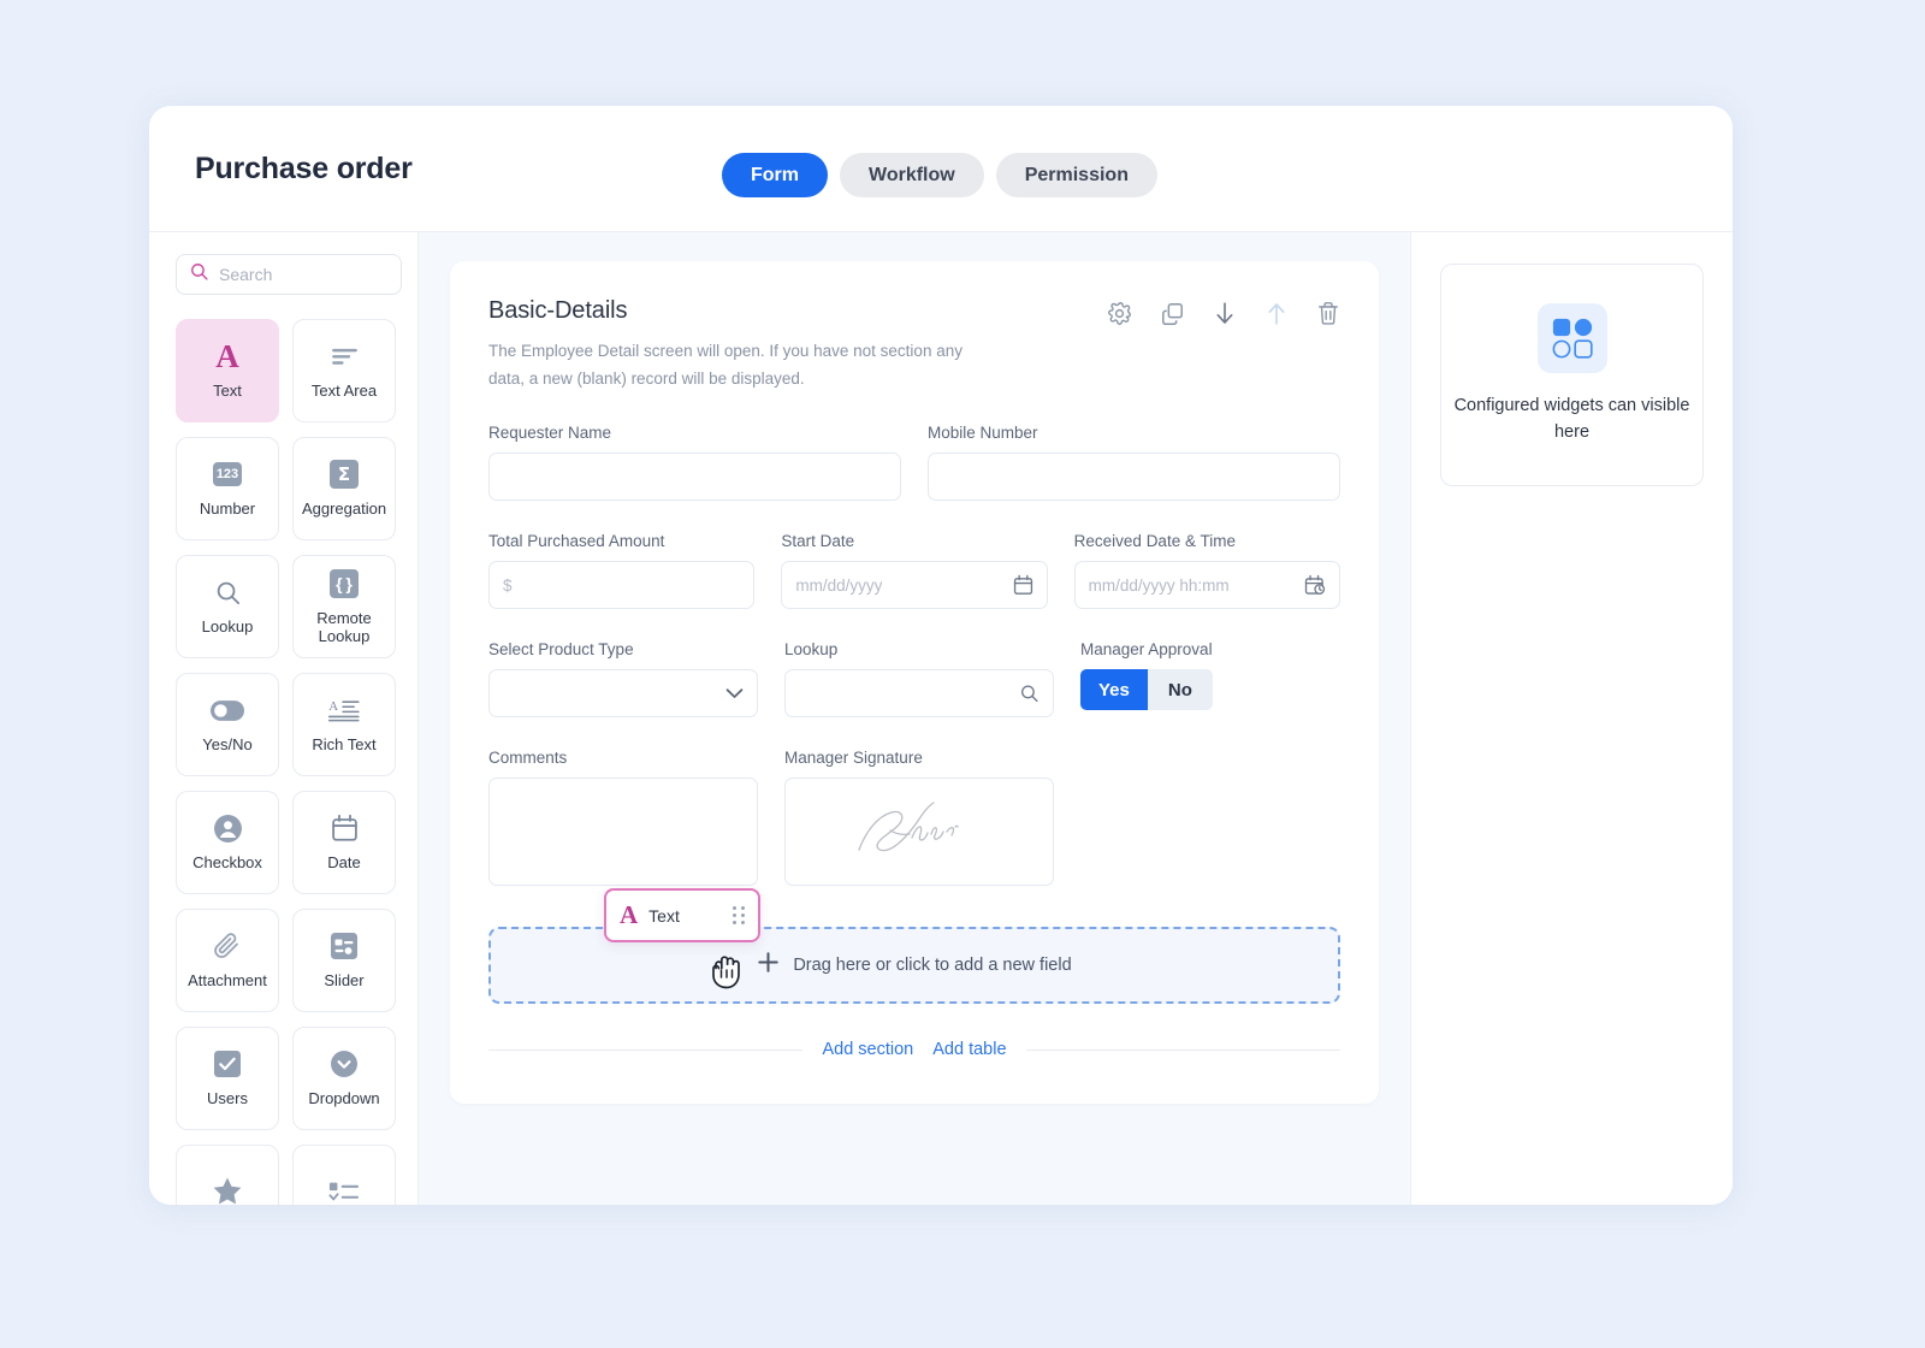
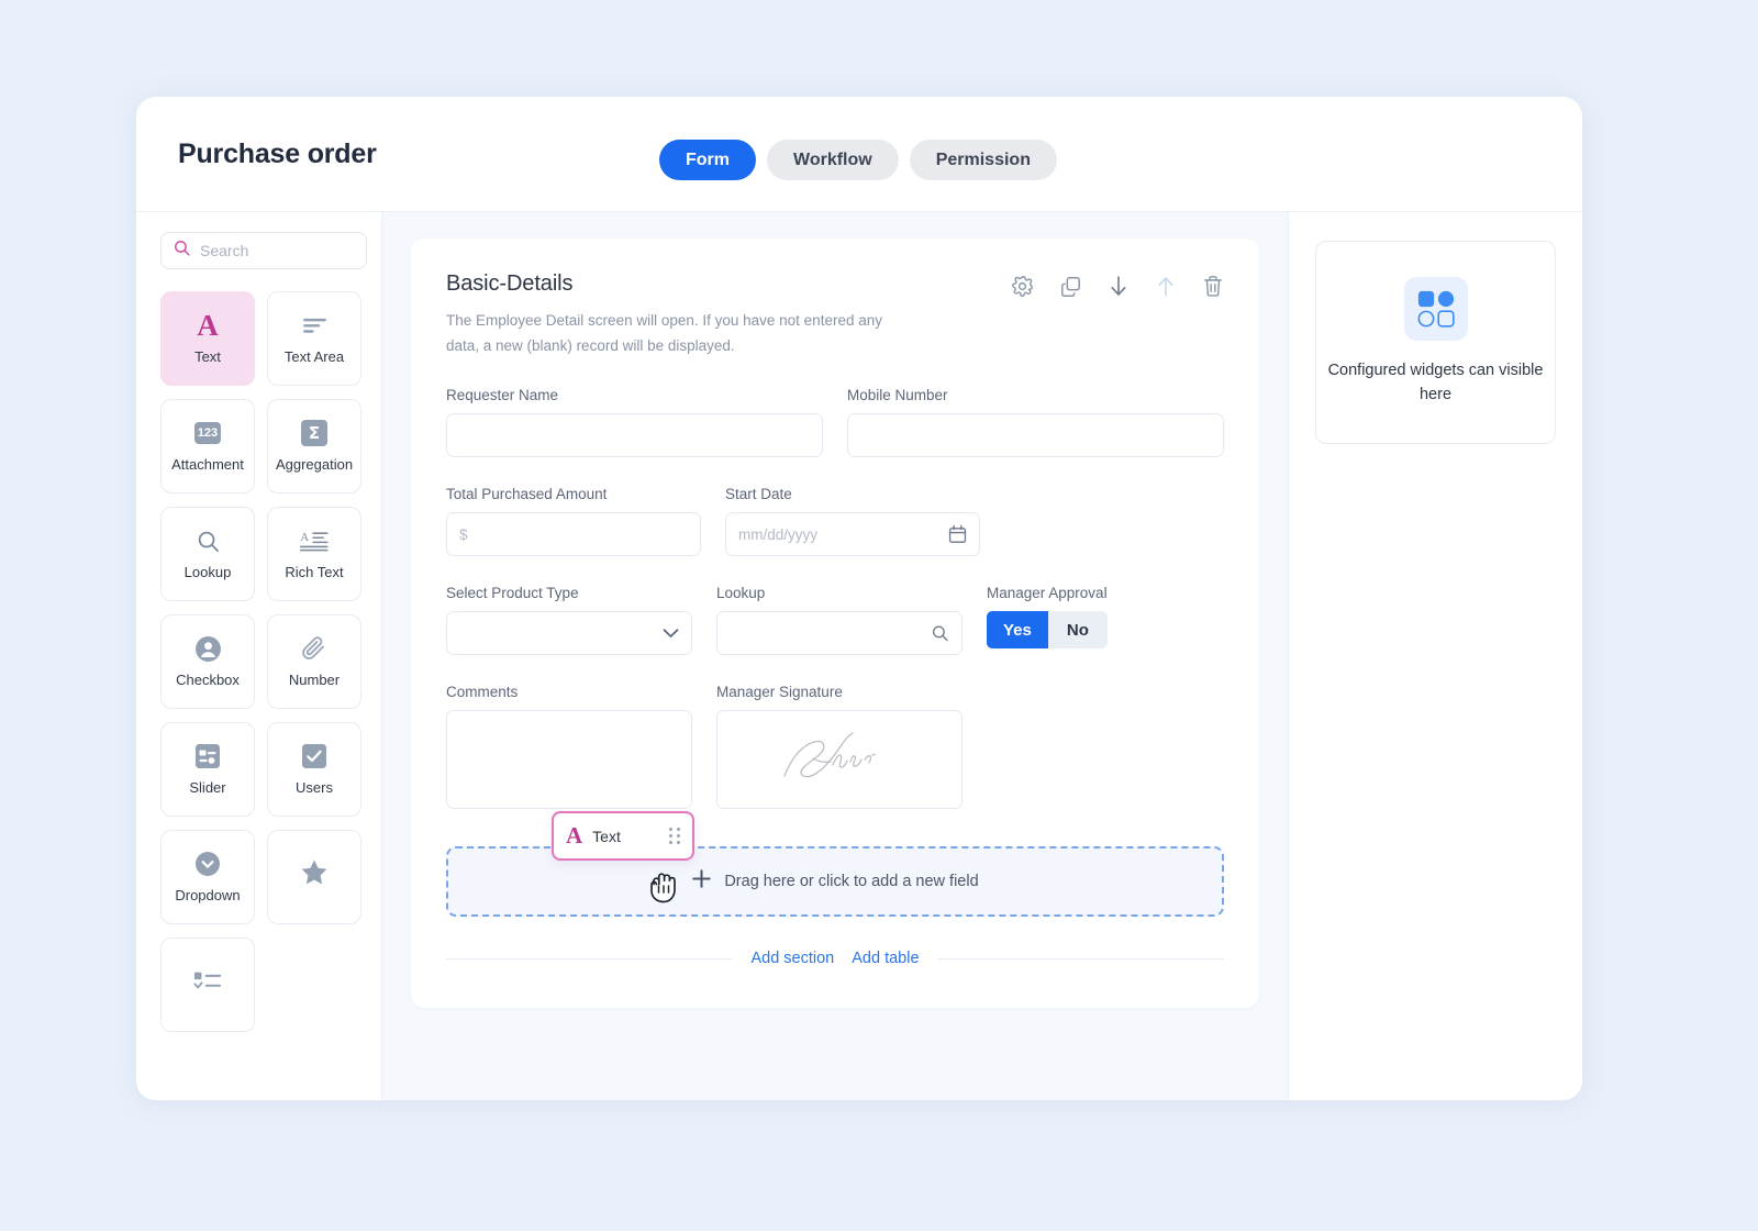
  Purchase order
  Form
  Workflow
  Permission
  Search
  A
  Text
  Text Area
  123
- Number
+ Attachment
  Σ
  Aggregation
  Lookup
- { }
- Remote Lookup
- Yes/No
  A
  Rich Text
  Checkbox
- Date
- Attachment
+ Number
  Slider
  Users
  Dropdown
  Basic-Details
- The Employee Detail screen will open. If you have not section any data, a new (blank) record will be displayed.
+ The Employee Detail screen will open. If you have not entered any data, a new (blank) record will be displayed.
  Requester Name
  Mobile Number
  Total Purchased Amount
  $
  Start Date
  mm/dd/yyyy
- Received Date & Time
- mm/dd/yyyy hh:mm
  Select Product Type
  Lookup
  Manager Approval
  Yes
  No
  Comments
  Manager Signature
  Drag here or click to add a new field
  A
  Text
  Add section
  Add table
  Configured widgets can visible here
